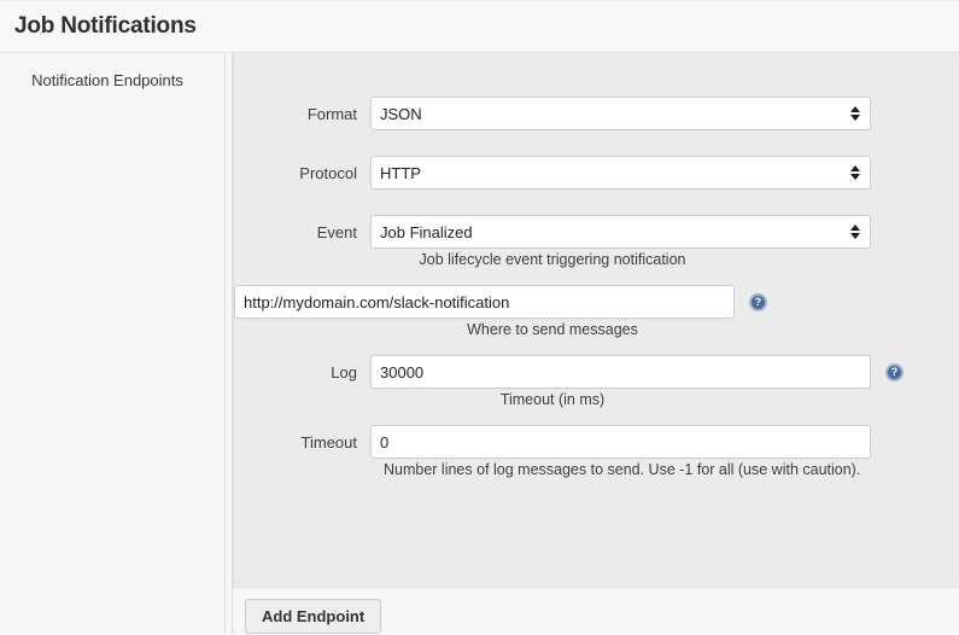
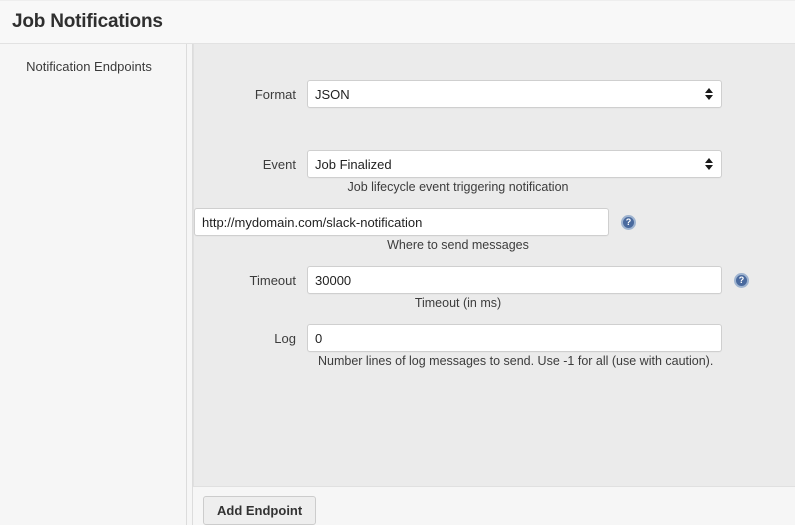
  Job Notifications
  Notification Endpoints
  Format
  JSON
- Protocol
- HTTP
  Event
  Job Finalized
  Job lifecycle event triggering notification
  http://mydomain.com/slack-notification
  ?
  Where to send messages
- Log
+ Timeout
  30000
  ?
  Timeout (in ms)
- Timeout
+ Log
  0
  Number lines of log messages to send. Use -1 for all (use with caution).
  Add Endpoint
